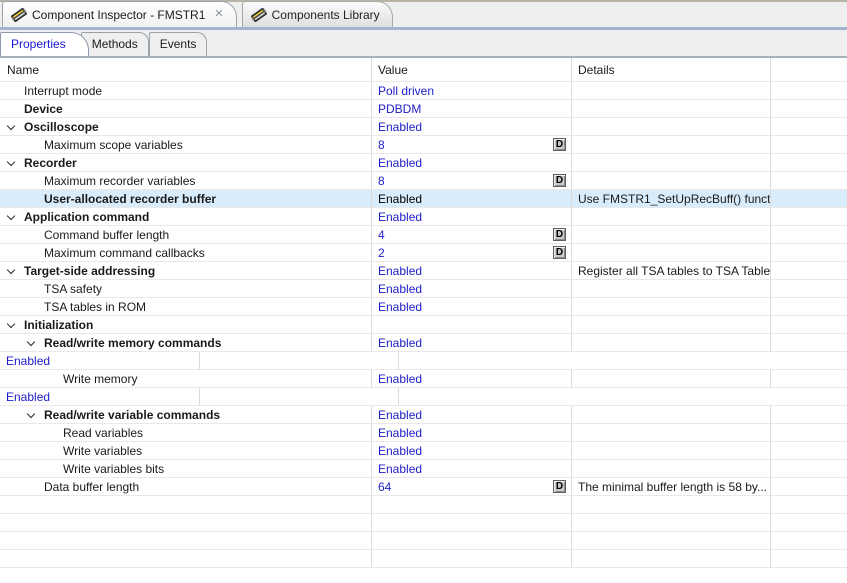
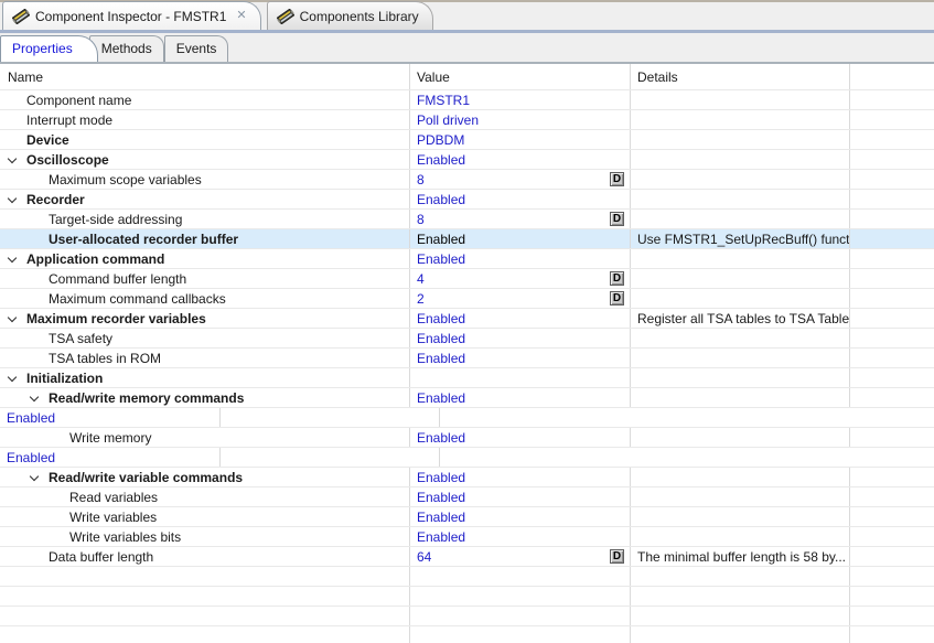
  Component Inspector - FMSTR1
  ✕
  Components Library
  Properties
  Methods
  Events
  Name
  Value
  Details
+ Component name
+ FMSTR1
  Interrupt mode
  Poll driven
  Device
  PDBDM
  Oscilloscope
  Enabled
  Maximum scope variables
  8
  D
  Recorder
  Enabled
- Maximum recorder variables
+ Target-side addressing
  8
  D
  User-allocated recorder buffer
  Enabled
  Use FMSTR1_SetUpRecBuff() funct
  Application command
  Enabled
  Command buffer length
  4
  D
  Maximum command callbacks
  2
  D
- Target-side addressing
+ Maximum recorder variables
  Enabled
  Register all TSA tables to TSA Table
  TSA safety
  Enabled
  TSA tables in ROM
  Enabled
  Initialization
  Read/write memory commands
  Enabled
  Enabled
  Write memory
  Enabled
  Enabled
  Read/write variable commands
  Enabled
  Read variables
  Enabled
  Write variables
  Enabled
  Write variables bits
  Enabled
  Data buffer length
  64
  D
  The minimal buffer length is 58 by...
